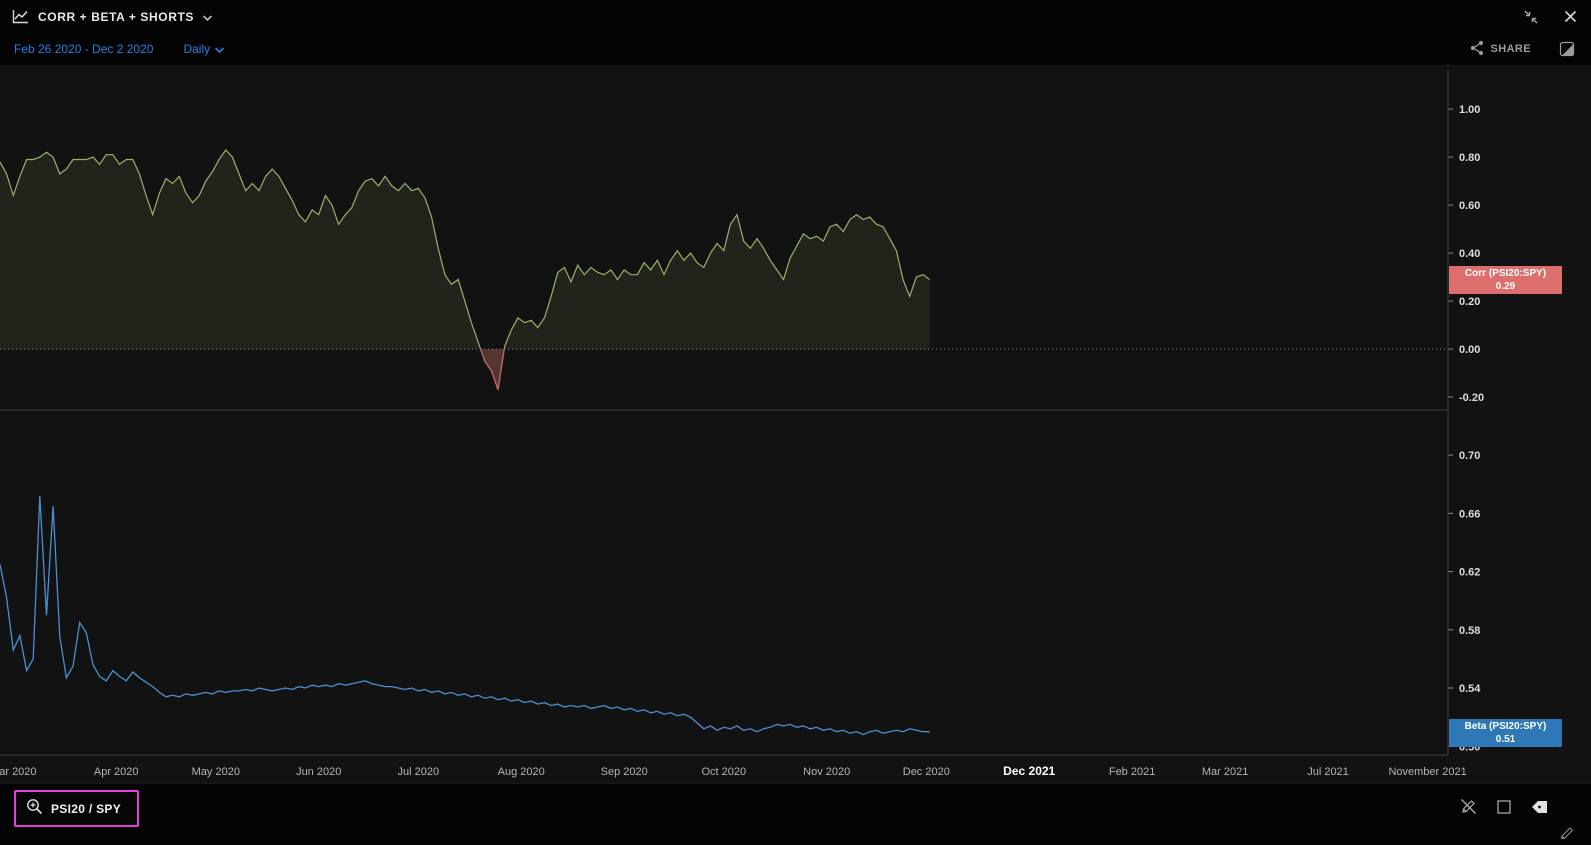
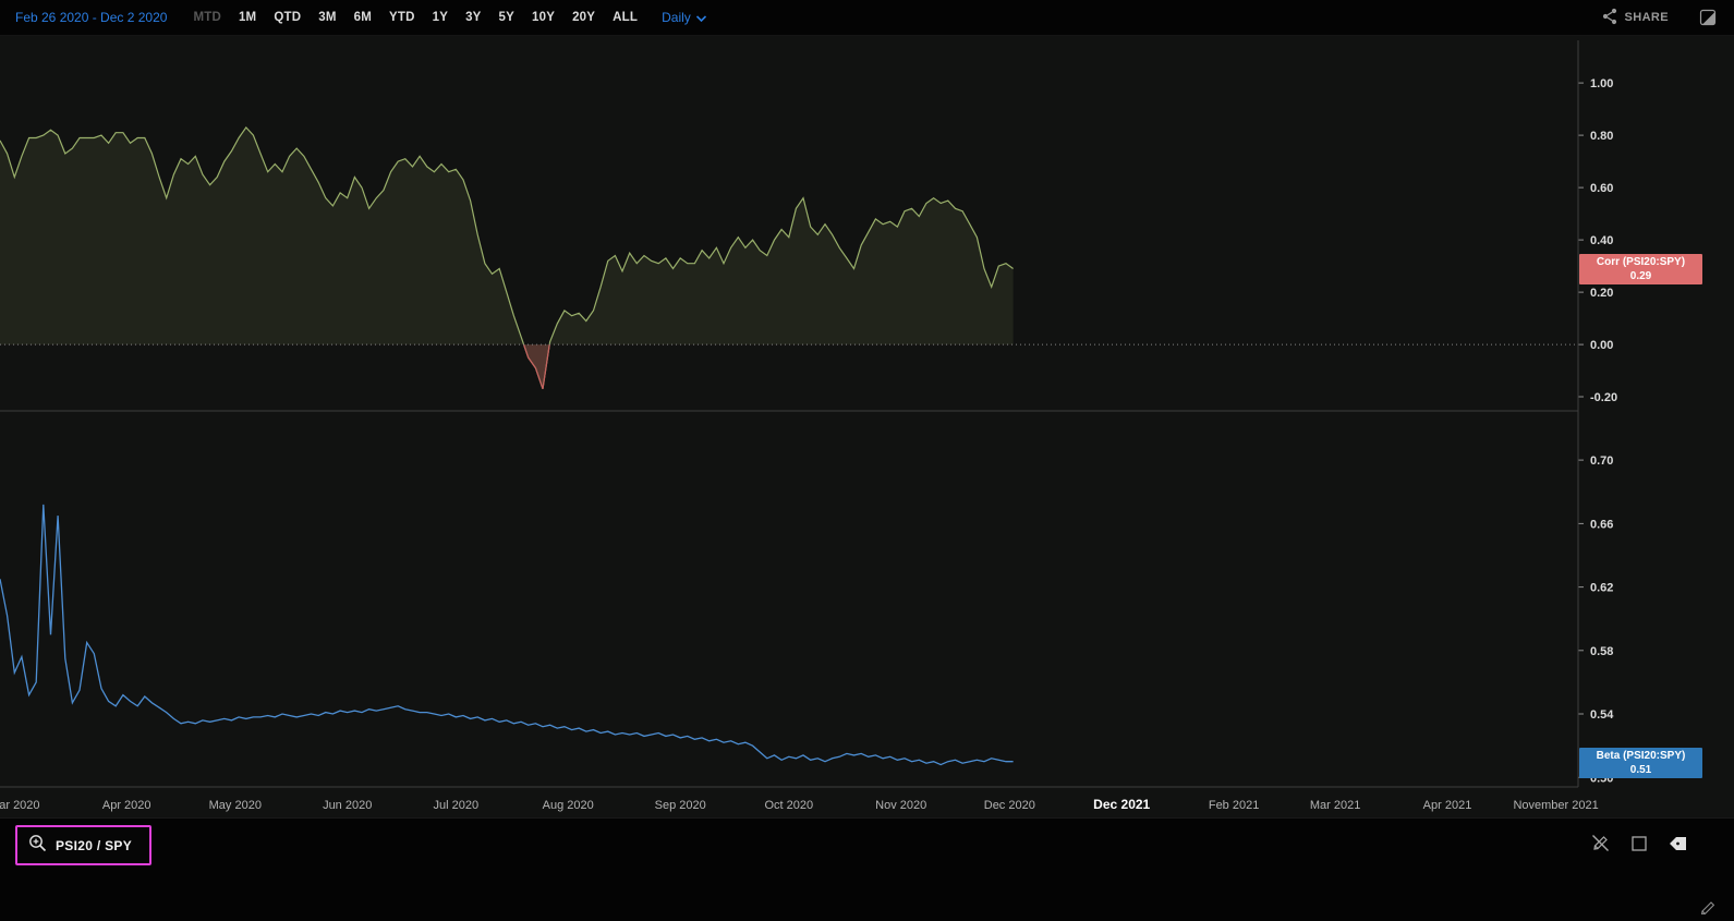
- CORR + BETA + SHORTS
  Feb 26 2020 - Dec 2 2020
+ MTD
+ 1M
+ QTD
+ 3M
+ 6M
+ YTD
+ 1Y
+ 3Y
+ 5Y
+ 10Y
+ 20Y
+ ALL
  Daily
  SHARE
  1.00
  0.80
  0.60
  0.40
  0.20
  0.00
  -0.20
  0.70
  0.66
  0.62
  0.58
  0.54
  0.50
  ar 2020
  Apr 2020
  May 2020
  Jun 2020
  Jul 2020
  Aug 2020
  Sep 2020
  Oct 2020
  Nov 2020
  Dec 2020
  Dec 2021
  Feb 2021
  Mar 2021
- Jul 2021
+ Apr 2021
  November 2021
  Corr (PSI20:SPY)
  0.29
  Beta (PSI20:SPY)
  0.51
  PSI20 / SPY
